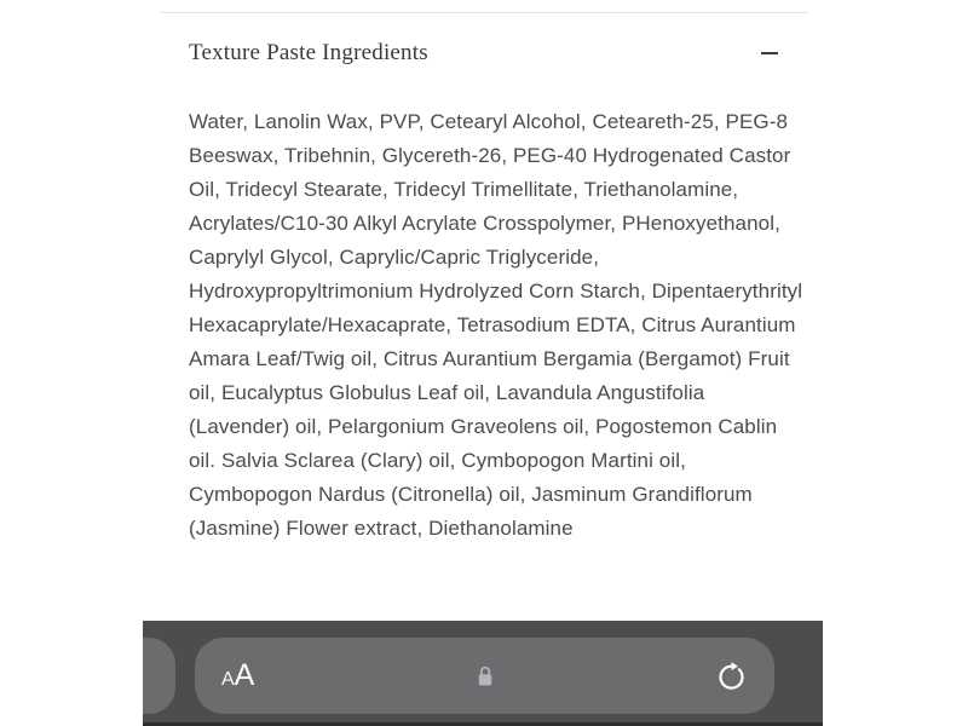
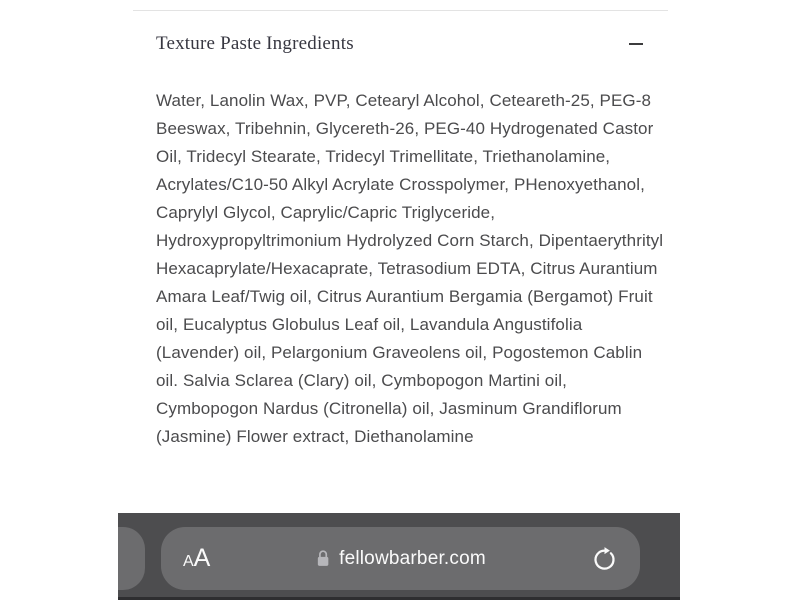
  Texture Paste Ingredients
- Water, Lanolin Wax, PVP, Cetearyl Alcohol, Ceteareth-25, PEG-8 Beeswax, Tribehnin, Glycereth-26, PEG-40 Hydrogenated Castor Oil, Tridecyl Stearate, Tridecyl Trimellitate, Triethanolamine, Acrylates/C10-30 Alkyl Acrylate Crosspolymer, PHenoxyethanol, Caprylyl Glycol, Caprylic/Capric Triglyceride, Hydroxypropyltrimonium Hydrolyzed Corn Starch, Dipentaerythrityl Hexacaprylate/Hexacaprate, Tetrasodium EDTA, Citrus Aurantium Amara Leaf/Twig oil, Citrus Aurantium Bergamia (Bergamot) Fruit oil, Eucalyptus Globulus Leaf oil, Lavandula Angustifolia (Lavender) oil, Pelargonium Graveolens oil, Pogostemon Cablin oil. Salvia Sclarea (Clary) oil, Cymbopogon Martini oil, Cymbopogon Nardus (Citronella) oil, Jasminum Grandiflorum (Jasmine) Flower extract, Diethanolamine
+ Water, Lanolin Wax, PVP, Cetearyl Alcohol, Ceteareth-25, PEG-8 Beeswax, Tribehnin, Glycereth-26, PEG-40 Hydrogenated Castor Oil, Tridecyl Stearate, Tridecyl Trimellitate, Triethanolamine, Acrylates/C10-50 Alkyl Acrylate Crosspolymer, PHenoxyethanol, Caprylyl Glycol, Caprylic/Capric Triglyceride, Hydroxypropyltrimonium Hydrolyzed Corn Starch, Dipentaerythrityl Hexacaprylate/Hexacaprate, Tetrasodium EDTA, Citrus Aurantium Amara Leaf/Twig oil, Citrus Aurantium Bergamia (Bergamot) Fruit oil, Eucalyptus Globulus Leaf oil, Lavandula Angustifolia (Lavender) oil, Pelargonium Graveolens oil, Pogostemon Cablin oil. Salvia Sclarea (Clary) oil, Cymbopogon Martini oil, Cymbopogon Nardus (Citronella) oil, Jasminum Grandiflorum (Jasmine) Flower extract, Diethanolamine
  A
  A
+ fellowbarber.com
